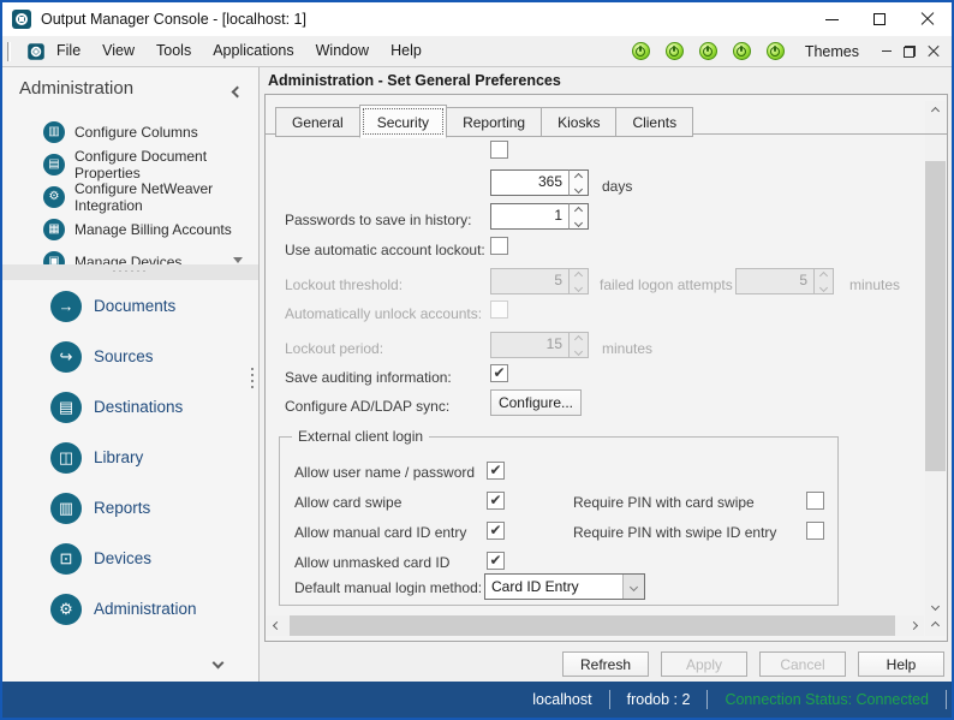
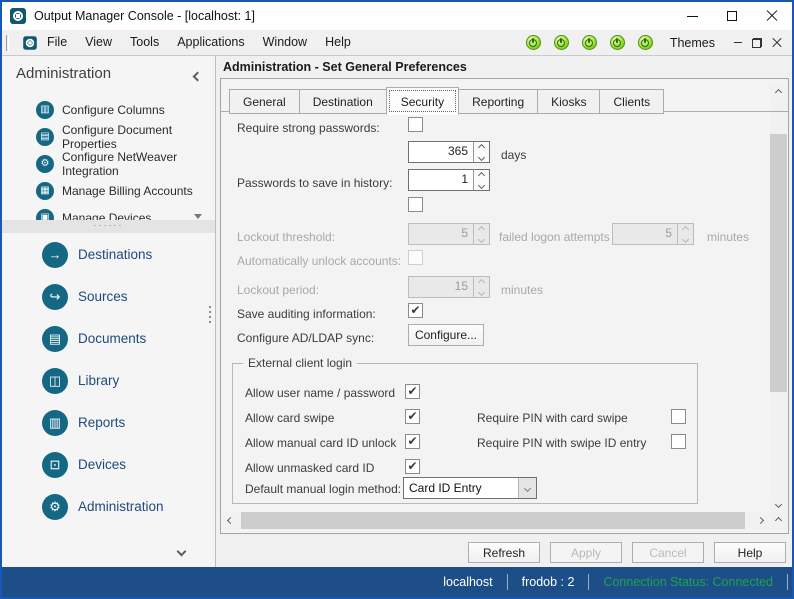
  Output Manager Console - [localhost: 1]
  File
  View
  Tools
  Applications
  Window
  Help
  Themes
  Administration
  ▥
  Configure Columns
  ▤
  Configure Document Properties
  ⚙
  Configure NetWeaver Integration
  ▦
  Manage Billing Accounts
  ▣
  Manage Devices
  ······
  →
- Documents
+ Destinations
  ↪
  Sources
  ▤
- Destinations
+ Documents
  ◫
  Library
  ▥
  Reports
  ⊡
  Devices
  ⚙
  Administration
  Administration - Set General Preferences
  General
+ Destination
  Security
  Reporting
  Kiosks
  Clients
+ Require strong passwords:
  365
  days
  Passwords to save in history:
  1
- Use automatic account lockout:
  Lockout threshold:
  5
  failed logon attempts
  5
  minutes
  Automatically unlock accounts:
  Lockout period:
  15
  minutes
  Save auditing information:
  ✔
  Configure AD/LDAP sync:
  Configure...
  External client login
  Allow user name / password
  ✔
  Allow card swipe
  ✔
  Require PIN with card swipe
- Allow manual card ID entry
+ Allow manual card ID unlock
  ✔
  Require PIN with swipe ID entry
  Allow unmasked card ID
  ✔
  Default manual login method:
  Card ID Entry
  Refresh
  Apply
  Cancel
  Help
  localhost
  frodob : 2
  Connection Status: Connected
